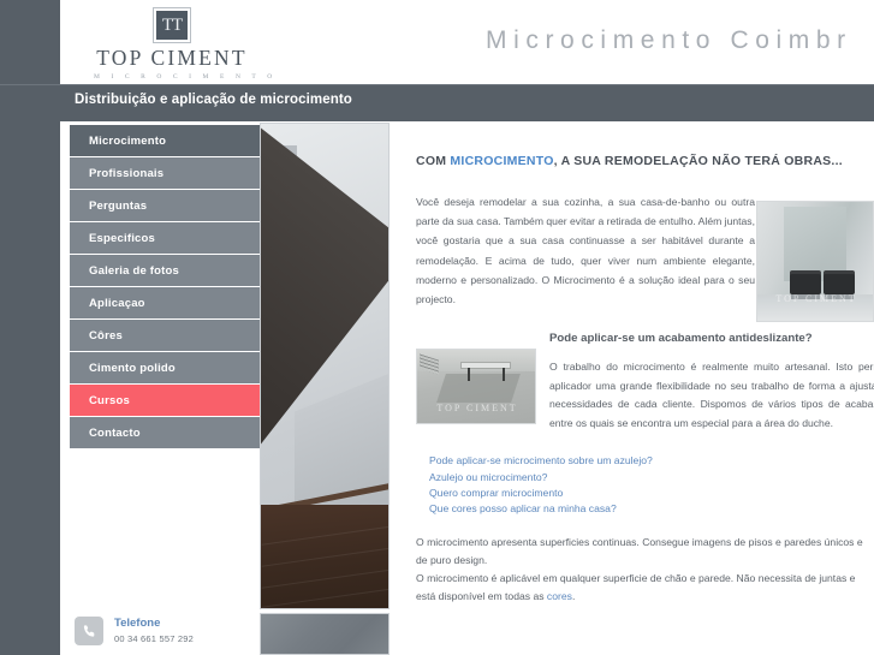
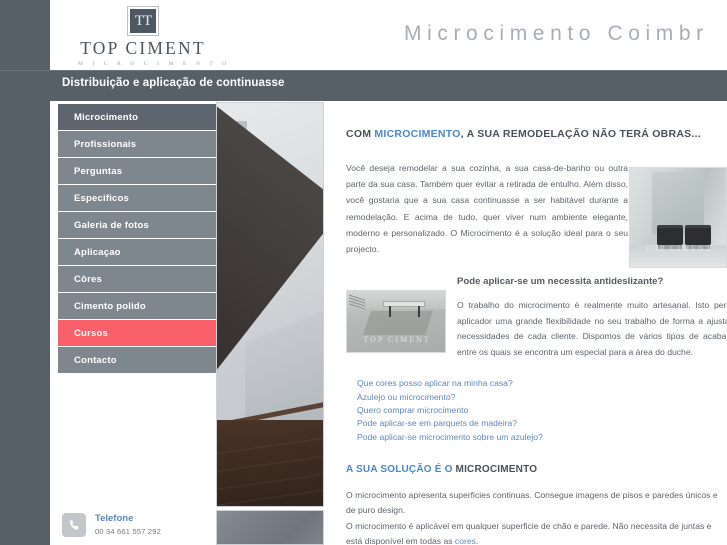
  TT
  TOP CIMENT
  Microcimento Coimbr
- Distribuição e aplicação de microcimento
+ Distribuição e aplicação de continuasse
  Microcimento
  Profissionais
  Perguntas
  Especificos
  Galeria de fotos
  Aplicaçao
  Côres
  Cimento polido
  Cursos
  Contacto
  Telefone
  00 34 661 557 292
  TOP CIMENT
  TOP CIMENT
  COM MICROCIMENTO, A SUA REMODELAÇÃO NÃO TERÁ OBRAS...
- Você deseja remodelar a sua cozinha, a sua casa-de-banho ou outra parte da sua casa. Também quer evitar a retirada de entulho. Além juntas, você gostaria que a sua casa continuasse a ser habitável durante a remodelação. E acima de tudo, quer viver num ambiente elegante, moderno e personalizado. O Microcimento é a solução ideal para o seu projecto.
+ Você deseja remodelar a sua cozinha, a sua casa-de-banho ou outra parte da sua casa. Também quer evitar a retirada de entulho. Além disso, você gostaria que a sua casa continuasse a ser habitável durante a remodelação. E acima de tudo, quer viver num ambiente elegante, moderno e personalizado. O Microcimento é a solução ideal para o seu projecto.
- Pode aplicar-se um acabamento antideslizante?
+ Pode aplicar-se um necessita antideslizante?
  O trabalho do microcimento é realmente muito artesanal. Isto per aplicador uma grande flexibilidade no seu trabalho de forma a ajust necessidades de cada cliente. Dispomos de vários tipos de acaba entre os quais se encontra um especial para a área do duche.
- Pode aplicar-se microcimento sobre um azulejo?
+ Que cores posso aplicar na minha casa?
  Azulejo ou microcimento?
  Quero comprar microcimento
+ Pode aplicar-se em parquets de madeira?
- Que cores posso aplicar na minha casa?
+ Pode aplicar-se microcimento sobre um azulejo?
+ A SUA SOLUÇÃO É O MICROCIMENTO
  O microcimento apresenta superficies continuas. Consegue imagens de pisos e paredes únicos e de puro design.
  O microcimento é aplicável em qualquer superficie de chão e parede. Não necessita de juntas e está disponível em todas as cores.
